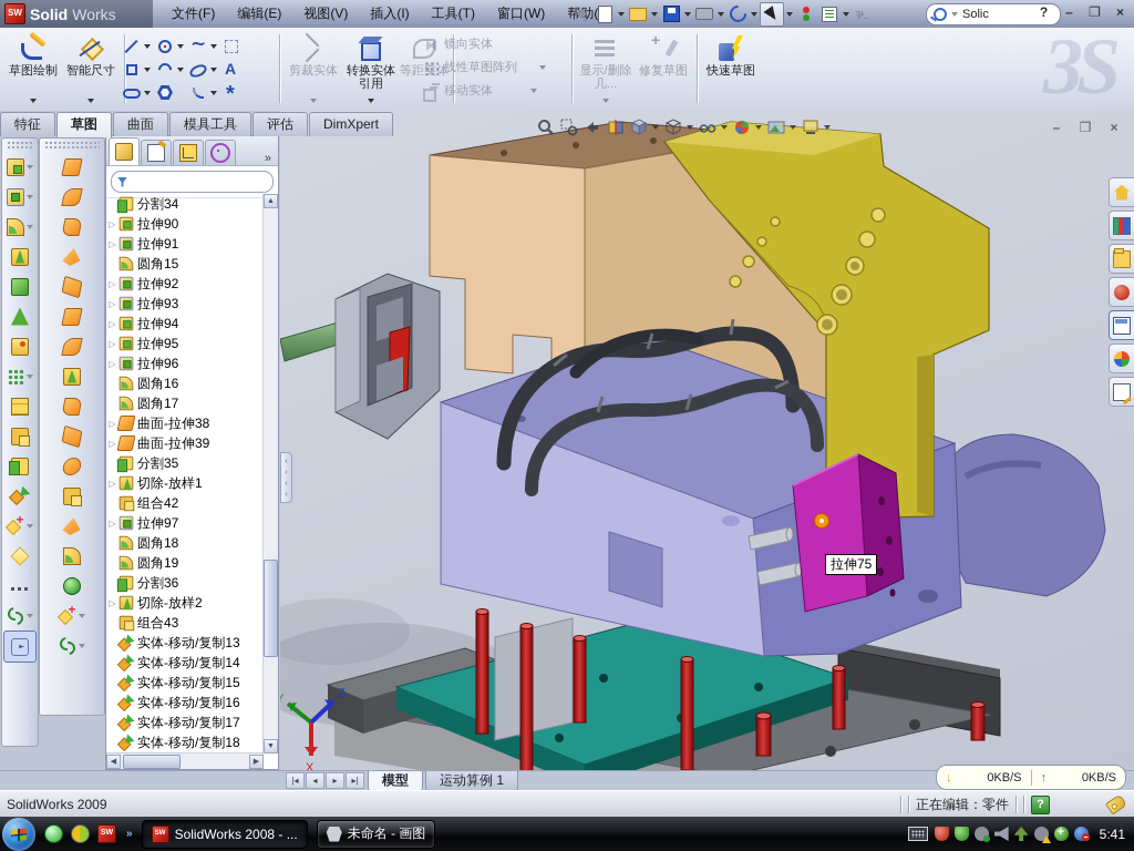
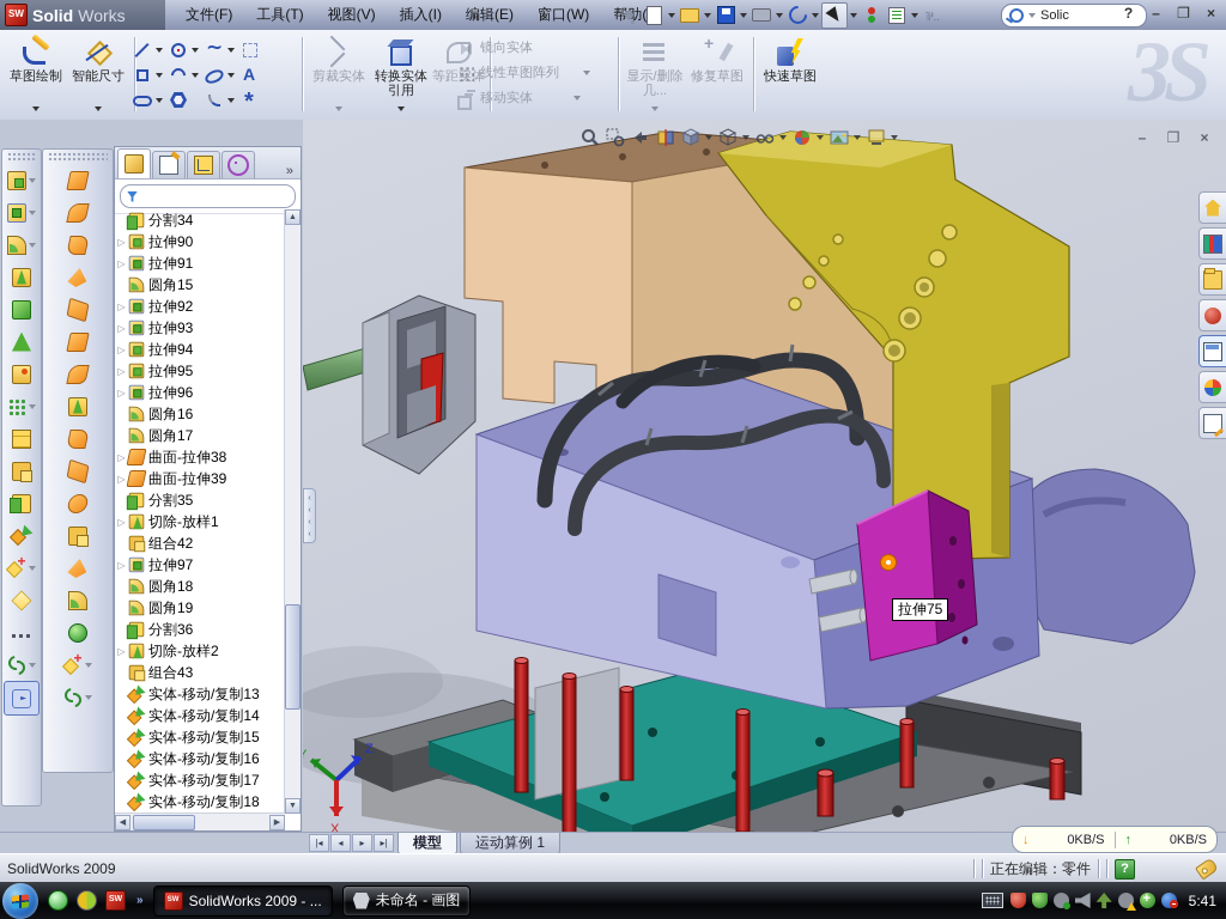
  SW
  Solid
  Works
  文件(F)
- 编辑(E)
+ 工具(T)
  视图(V)
  插入(I)
- 工具(T)
+ 编辑(E)
  窗口(W)
  ⅌..
  Solic
  ?
  –
  ❐
  ×
  3S
  草图绘制
  智能尺寸
  剪裁实体
  转换实体引用
  等距实体
  镜向实体
  线性草图阵列
  移动实体
  显示/删除几...
  修复草图
  快速草图
- 特征
- 草图
- 曲面
- 模具工具
- 评估
- DimXpert
  »
  分割34
  ▷
  拉伸90
  ▷
  拉伸91
  圆角15
  ▷
  拉伸92
  ▷
  拉伸93
  ▷
  拉伸94
  ▷
  拉伸95
  ▷
  拉伸96
  圆角16
  圆角17
  ▷
  曲面-拉伸38
  ▷
  曲面-拉伸39
  分割35
  ▷
  切除-放样1
  组合42
  ▷
  拉伸97
  圆角18
  圆角19
  分割36
  ▷
  切除-放样2
  组合43
  实体-移动/复制13
  实体-移动/复制14
  实体-移动/复制15
  实体-移动/复制16
  实体-移动/复制17
  实体-移动/复制18
  Y
  Z
  X
  –
  ❐
  ×
  拉伸75
  |◂
  ◂
  ▸
  ▸|
  模型
  运动算例 1
  SolidWorks 2009
  正在编辑：零件
  ?
  ↓
  0KB/S
  ↑
  0KB/S
  »
- SolidWorks 2008 - ...
+ SolidWorks 2009 - ...
  未命名 - 画图
  5:41
